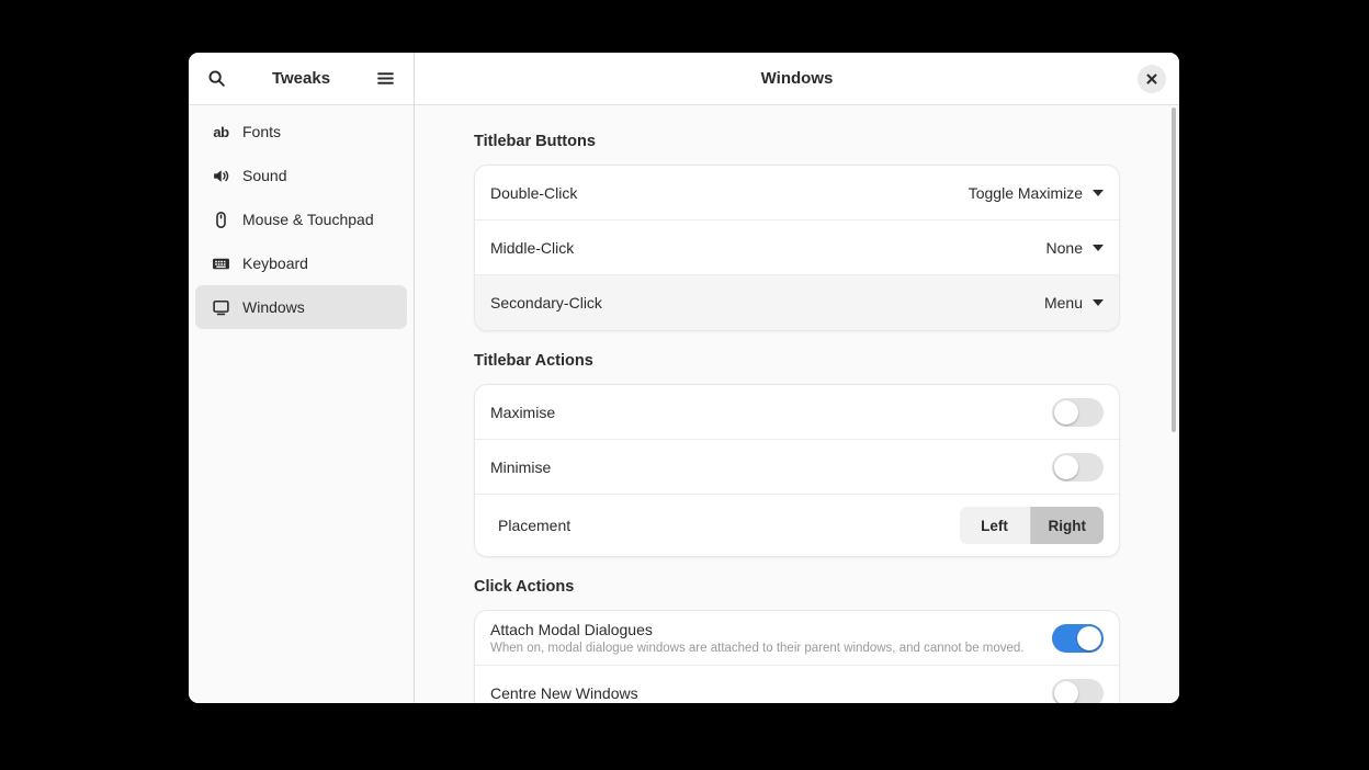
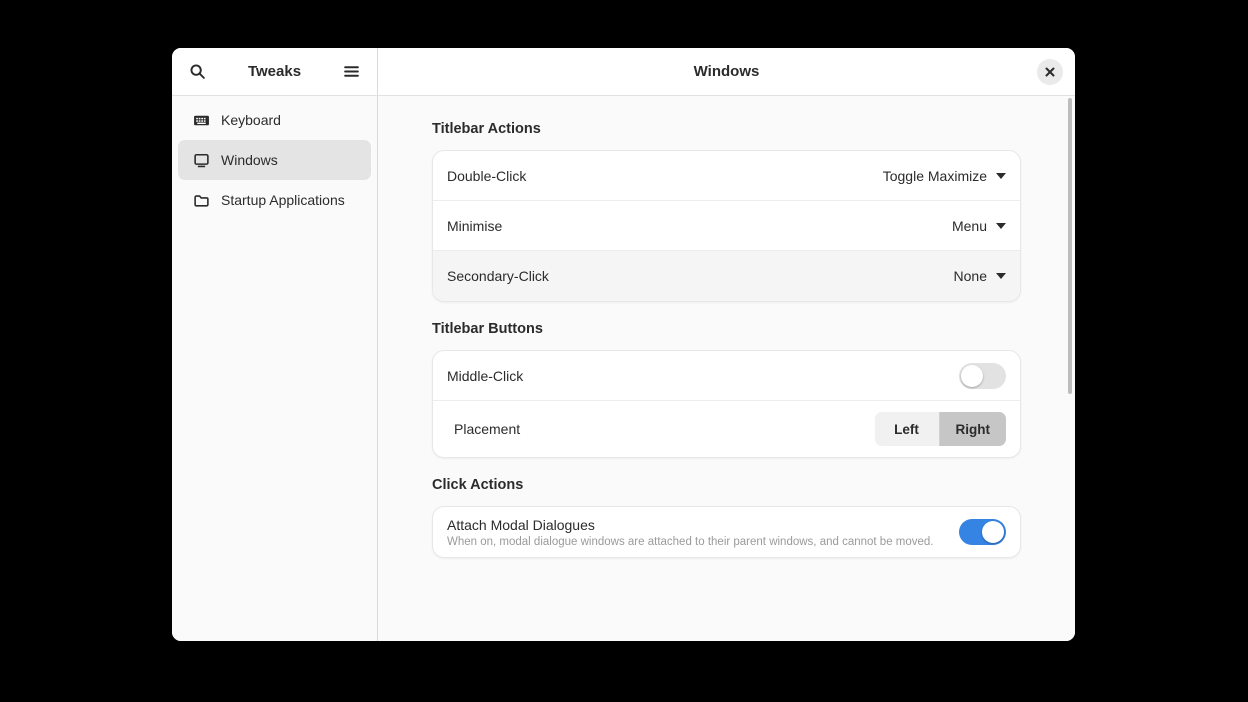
  Tweaks
  Windows
- ab
- Fonts
- Sound
- Mouse & Touchpad
  Keyboard
  Windows
+ Startup Applications
- Titlebar Buttons
+ Titlebar Actions
  Double-Click
  Toggle Maximize
- Middle-Click
+ Minimise
- None
+ Menu
  Secondary-Click
- Menu
+ None
- Titlebar Actions
+ Titlebar Buttons
- Maximise
- Minimise
+ Middle-Click
  Placement
  Left
  Right
  Click Actions
  Attach Modal Dialogues
  When on, modal dialogue windows are attached to their parent windows, and cannot be moved.
- Centre New Windows
